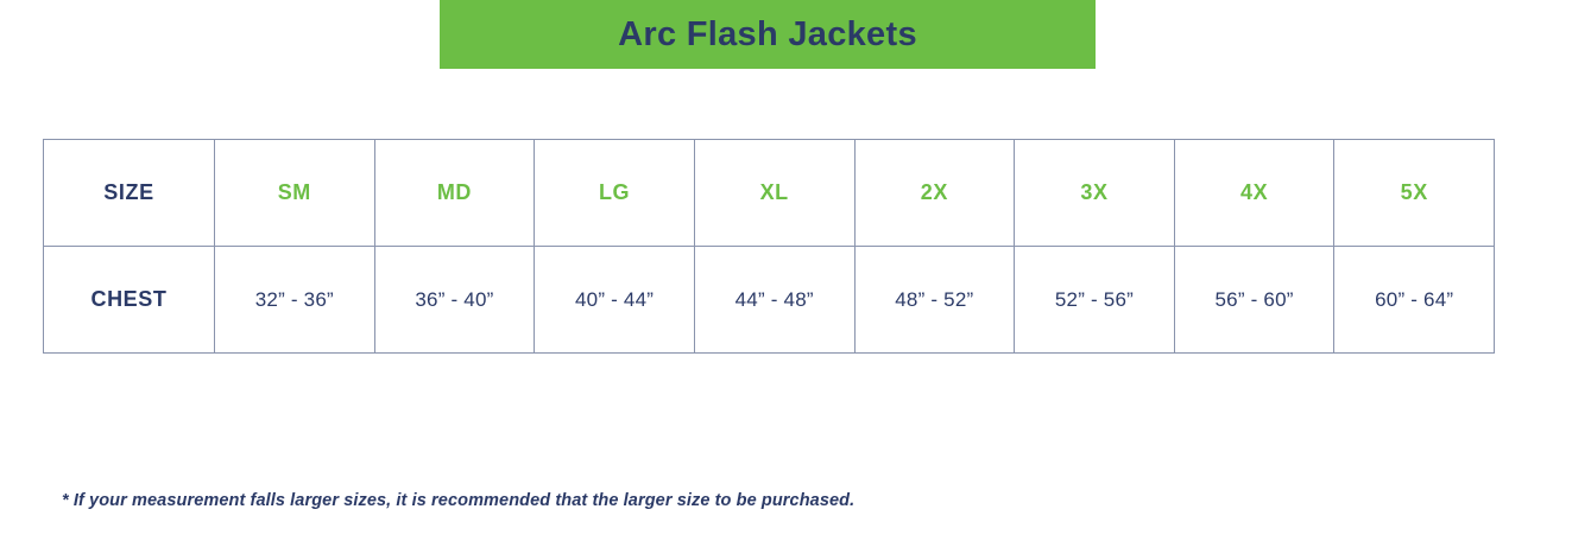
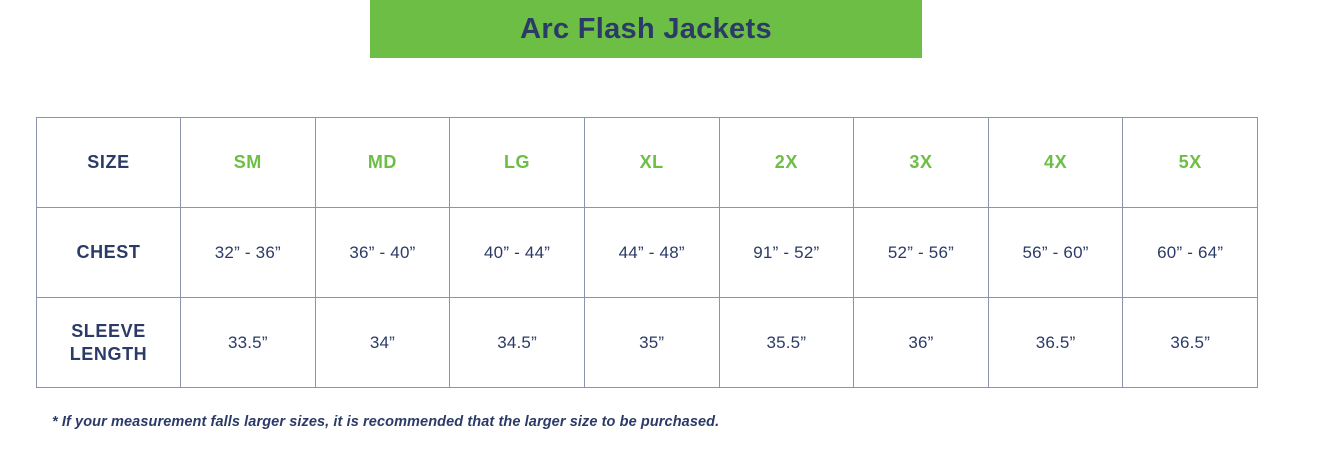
  Arc Flash Jackets
  SIZE	SM	MD	LG	XL	2X	3X	4X	5X
- CHEST	32” - 36”	36” - 40”	40” - 44”	44” - 48”	48” - 52”	52” - 56”	56” - 60”	60” - 64”
+ CHEST	32” - 36”	36” - 40”	40” - 44”	44” - 48”	91” - 52”	52” - 56”	56” - 60”	60” - 64”
+ SLEEVE LENGTH	33.5”	34”	34.5”	35”	35.5”	36”	36.5”	36.5”
  * If your measurement falls larger sizes, it is recommended that the larger size to be purchased.
